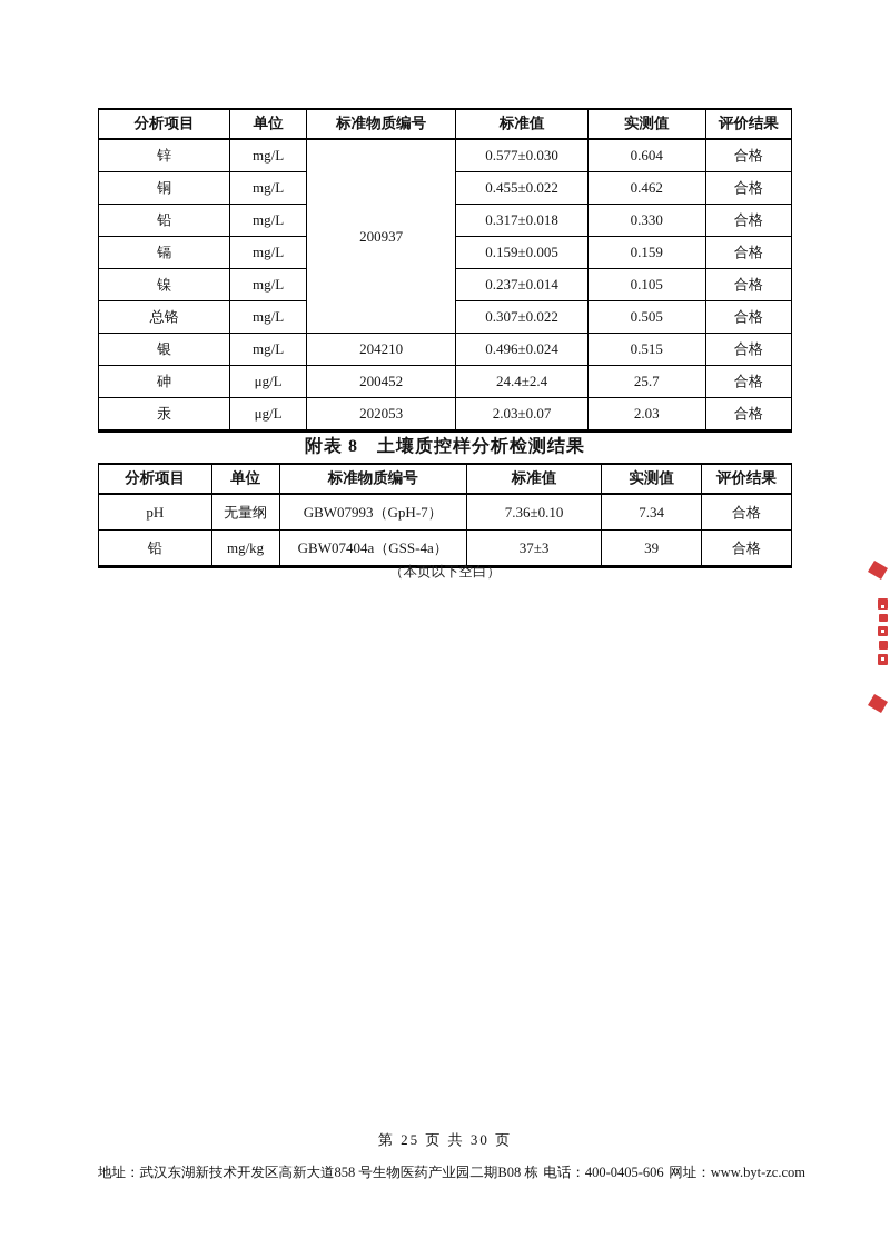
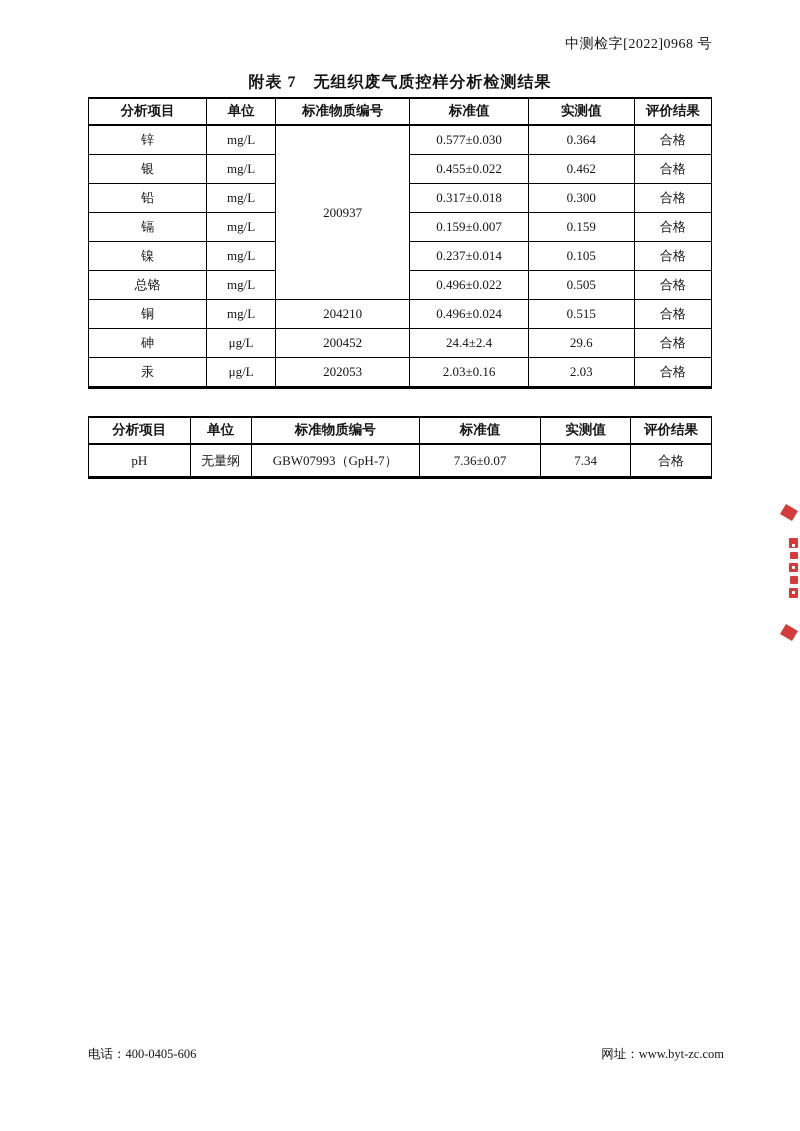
+ 中测检字[2022]0968 号
+ 附表 7 无组织废气质控样分析检测结果
  分析项目	单位	标准物质编号	标准值	实测值	评价结果
- 锌	mg/L	200937	0.577±0.030	0.604	合格
+ 锌	mg/L	200937	0.577±0.030	0.364	合格
- 铜	mg/L	0.455±0.022	0.462	合格
+ 银	mg/L	0.455±0.022	0.462	合格
- 铅	mg/L	0.317±0.018	0.330	合格
+ 铅	mg/L	0.317±0.018	0.300	合格
- 镉	mg/L	0.159±0.005	0.159	合格
+ 镉	mg/L	0.159±0.007	0.159	合格
  镍	mg/L	0.237±0.014	0.105	合格
- 总铬	mg/L	0.307±0.022	0.505	合格
+ 总铬	mg/L	0.496±0.022	0.505	合格
- 银	mg/L	204210	0.496±0.024	0.515	合格
+ 铜	mg/L	204210	0.496±0.024	0.515	合格
- 砷	μg/L	200452	24.4±2.4	25.7	合格
+ 砷	μg/L	200452	24.4±2.4	29.6	合格
- 汞	μg/L	202053	2.03±0.07	2.03	合格
+ 汞	μg/L	202053	2.03±0.16	2.03	合格
- 附表 8 土壤质控样分析检测结果
  分析项目	单位	标准物质编号	标准值	实测值	评价结果
- pH	无量纲	GBW07993（GpH-7）	7.36±0.10	7.34	合格
+ pH	无量纲	GBW07993（GpH-7）	7.36±0.07	7.34	合格
- 铅	mg/kg	GBW07404a（GSS-4a）	37±3	39	合格
- （本页以下空白）
- 第 25 页 共 30 页
- 地址：武汉东湖新技术开发区高新大道858 号生物医药产业园二期B08 栋
  电话：400-0405-606
  网址：www.byt-zc.com
